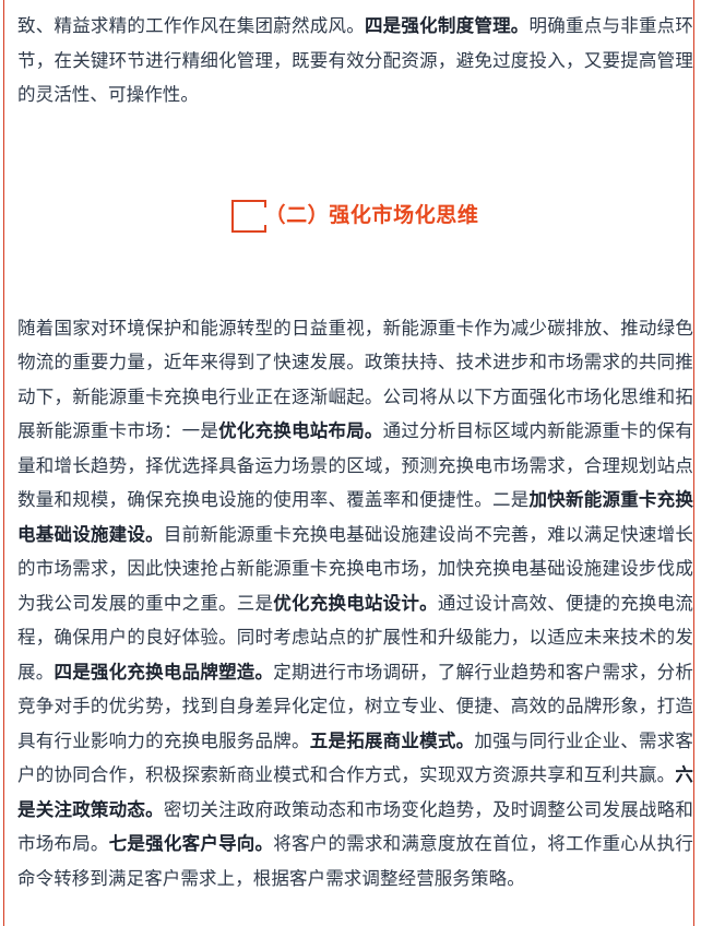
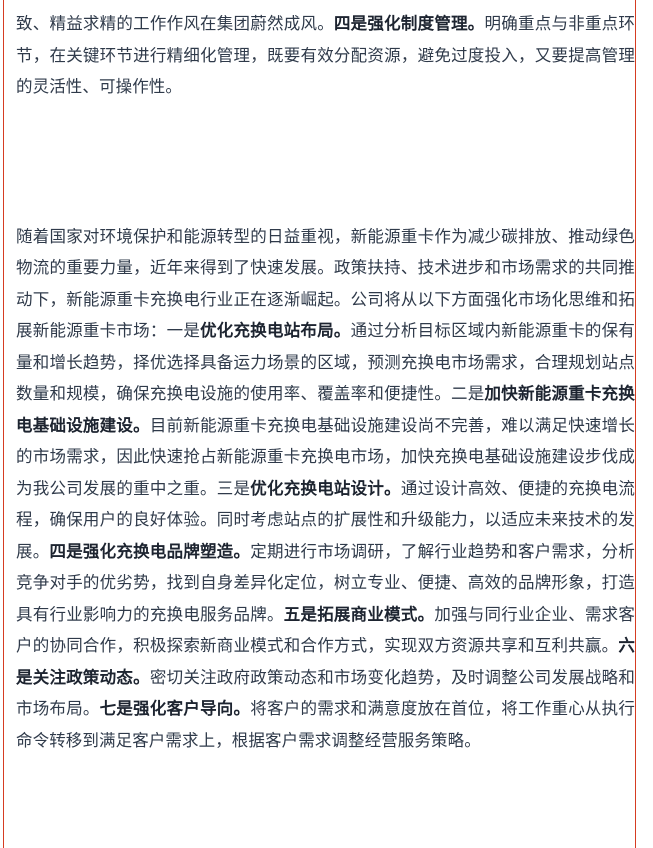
  致、精益求精的工作作风在集团蔚然成风。四是强化制度管理。明确重点与非重点环节，在关键环节进行精细化管理，既要有效分配资源，避免过度投入，又要提高管理的灵活性、可操作性。
- （二）强化市场化思维
  随着国家对环境保护和能源转型的日益重视，新能源重卡作为减少碳排放、推动绿色物流的重要力量，近年来得到了快速发展。政策扶持、技术进步和市场需求的共同推动下，新能源重卡充换电行业正在逐渐崛起。公司将从以下方面强化市场化思维和拓展新能源重卡市场：一是优化充换电站布局。通过分析目标区域内新能源重卡的保有量和增长趋势，择优选择具备运力场景的区域，预测充换电市场需求，合理规划站点数量和规模，确保充换电设施的使用率、覆盖率和便捷性。二是加快新能源重卡充换电基础设施建设。目前新能源重卡充换电基础设施建设尚不完善，难以满足快速增长的市场需求，因此快速抢占新能源重卡充换电市场，加快充换电基础设施建设步伐成为我公司发展的重中之重。三是优化充换电站设计。通过设计高效、便捷的充换电流程，确保用户的良好体验。同时考虑站点的扩展性和升级能力，以适应未来技术的发展。四是强化充换电品牌塑造。定期进行市场调研，了解行业趋势和客户需求，分析竞争对手的优劣势，找到自身差异化定位，树立专业、便捷、高效的品牌形象，打造具有行业影响力的充换电服务品牌。五是拓展商业模式。加强与同行业企业、需求客户的协同合作，积极探索新商业模式和合作方式，实现双方资源共享和互利共赢。六是关注政策动态。密切关注政府政策动态和市场变化趋势，及时调整公司发展战略和市场布局。七是强化客户导向。将客户的需求和满意度放在首位，将工作重心从执行命令转移到满足客户需求上，根据客户需求调整经营服务策略。
